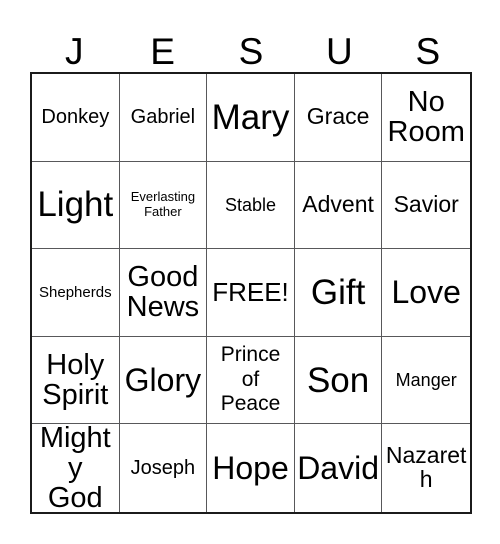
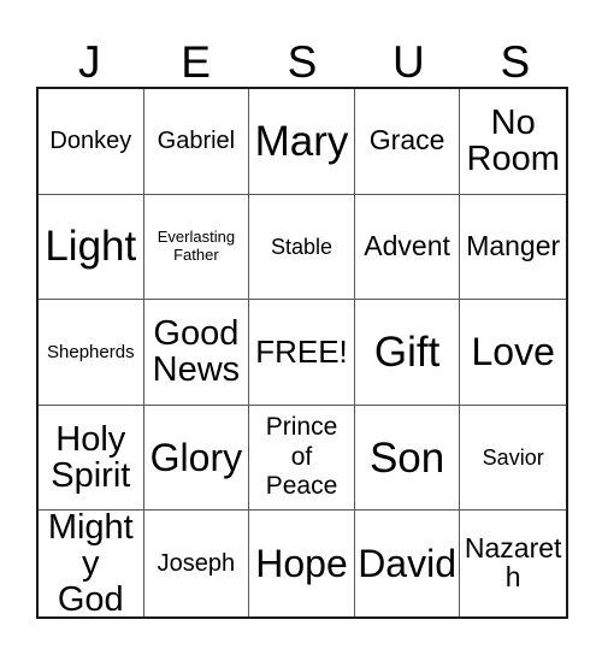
  J
  E
  S
  U
  S
  Donkey
  Gabriel
  Mary
  Grace
  No
  Room
  Light
  Everlasting
  Father
  Stable
  Advent
- Savior
+ Manger
  Shepherds
  Good
  News
  FREE!
  Gift
  Love
  Holy
  Spirit
  Glory
  Prince
  of
  Peace
  Son
- Manger
+ Savior
  Mighty
  God
  Joseph
  Hope
  David
  Nazareth
